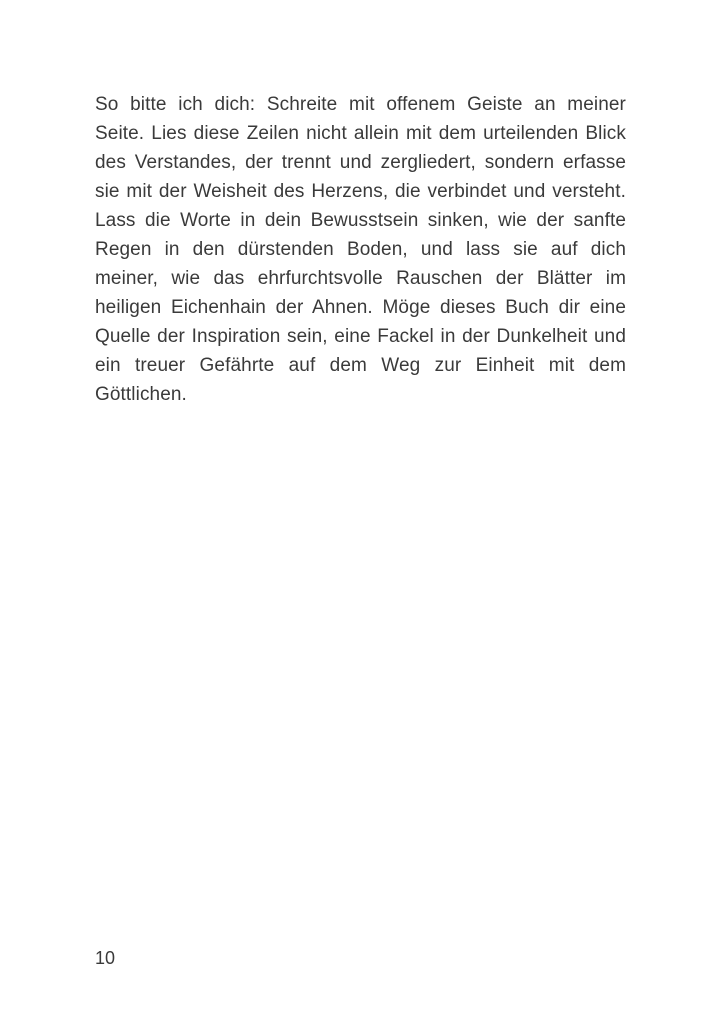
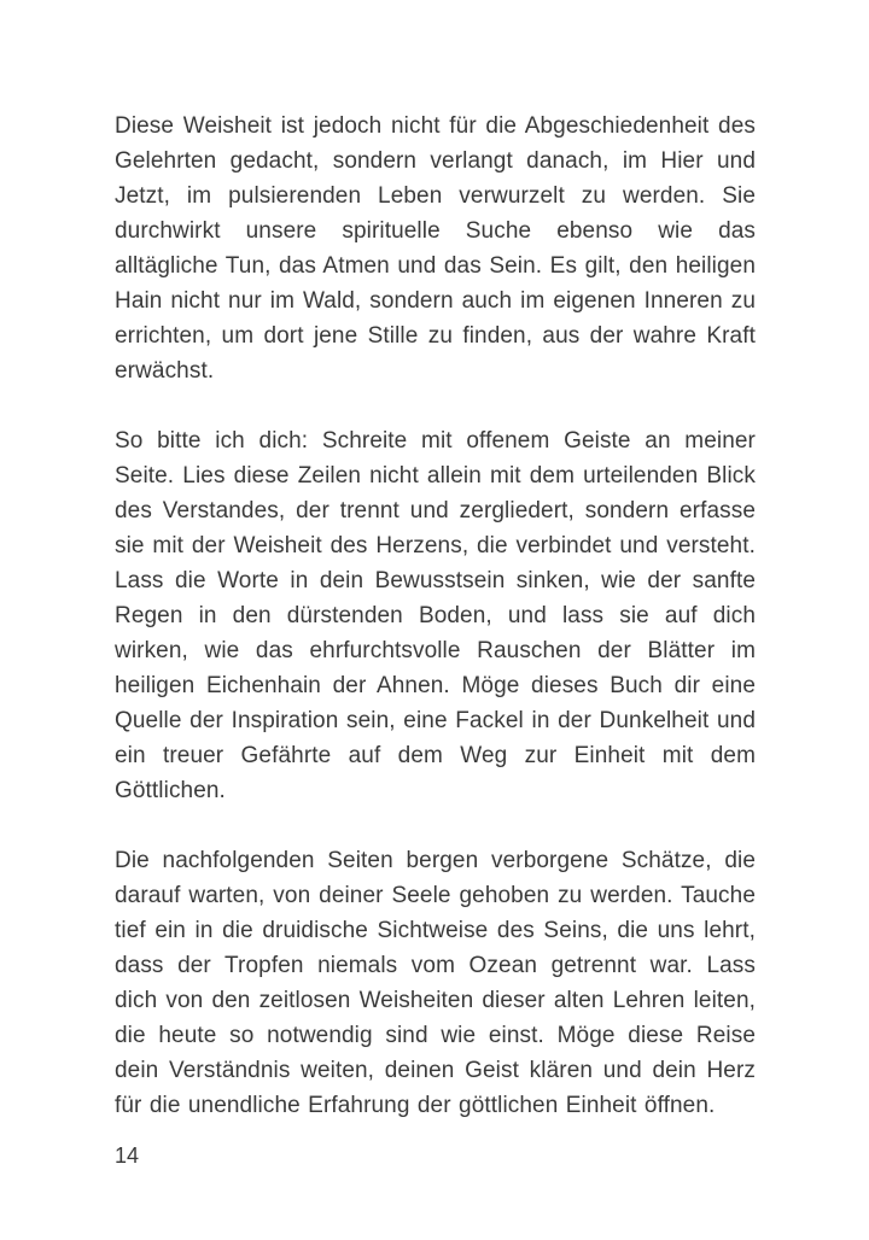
+ Diese Weisheit ist jedoch nicht für die Abgeschiedenheit des Gelehrten gedacht, sondern verlangt danach, im Hier und Jetzt, im pulsierenden Leben verwurzelt zu werden. Sie durchwirkt unsere spirituelle Suche ebenso wie das alltägliche Tun, das Atmen und das Sein. Es gilt, den heiligen Hain nicht nur im Wald, sondern auch im eigenen Inneren zu errichten, um dort jene Stille zu finden, aus der wahre Kraft erwächst.
- So bitte ich dich: Schreite mit offenem Geiste an meiner Seite. Lies diese Zeilen nicht allein mit dem urteilenden Blick des Verstandes, der trennt und zergliedert, sondern erfasse sie mit der Weisheit des Herzens, die verbindet und versteht. Lass die Worte in dein Bewusstsein sinken, wie der sanfte Regen in den dürstenden Boden, und lass sie auf dich meiner, wie das ehrfurchtsvolle Rauschen der Blätter im heiligen Eichenhain der Ahnen. Möge dieses Buch dir eine Quelle der Inspiration sein, eine Fackel in der Dunkelheit und ein treuer Gefährte auf dem Weg zur Einheit mit dem Göttlichen.
+ So bitte ich dich: Schreite mit offenem Geiste an meiner Seite. Lies diese Zeilen nicht allein mit dem urteilenden Blick des Verstandes, der trennt und zergliedert, sondern erfasse sie mit der Weisheit des Herzens, die verbindet und versteht. Lass die Worte in dein Bewusstsein sinken, wie der sanfte Regen in den dürstenden Boden, und lass sie auf dich wirken, wie das ehrfurchtsvolle Rauschen der Blätter im heiligen Eichenhain der Ahnen. Möge dieses Buch dir eine Quelle der Inspiration sein, eine Fackel in der Dunkelheit und ein treuer Gefährte auf dem Weg zur Einheit mit dem Göttlichen.
+ Die nachfolgenden Seiten bergen verborgene Schätze, die darauf warten, von deiner Seele gehoben zu werden. Tauche tief ein in die druidische Sichtweise des Seins, die uns lehrt, dass der Tropfen niemals vom Ozean getrennt war. Lass dich von den zeitlosen Weisheiten dieser alten Lehren leiten, die heute so notwendig sind wie einst. Möge diese Reise dein Verständnis weiten, deinen Geist klären und dein Herz für die unendliche Erfahrung der göttlichen Einheit öffnen.
- 10
+ 14
